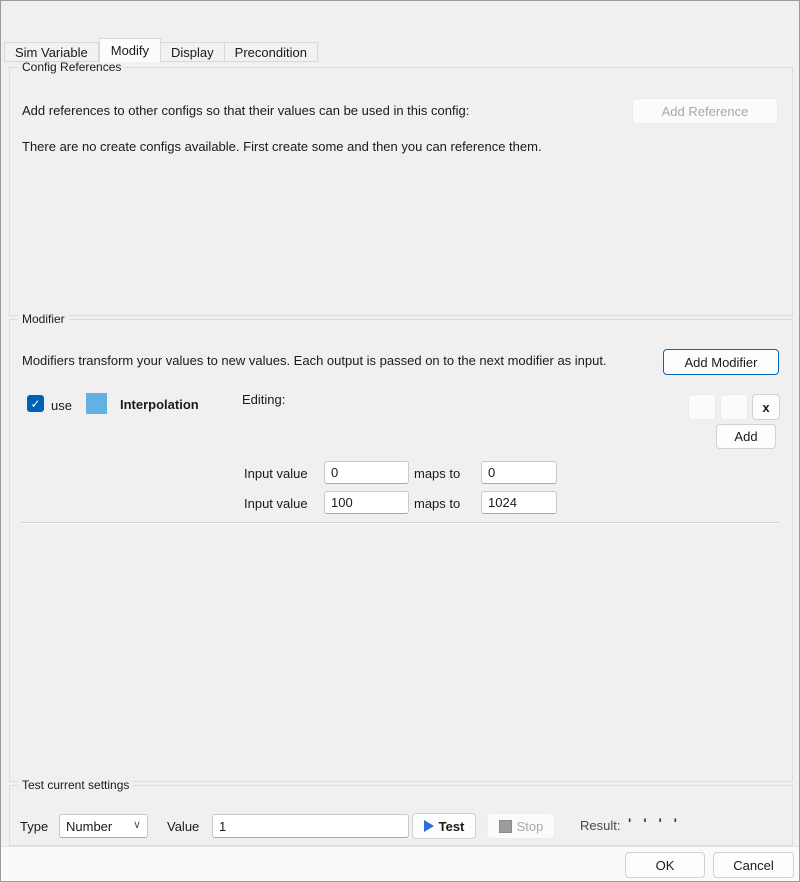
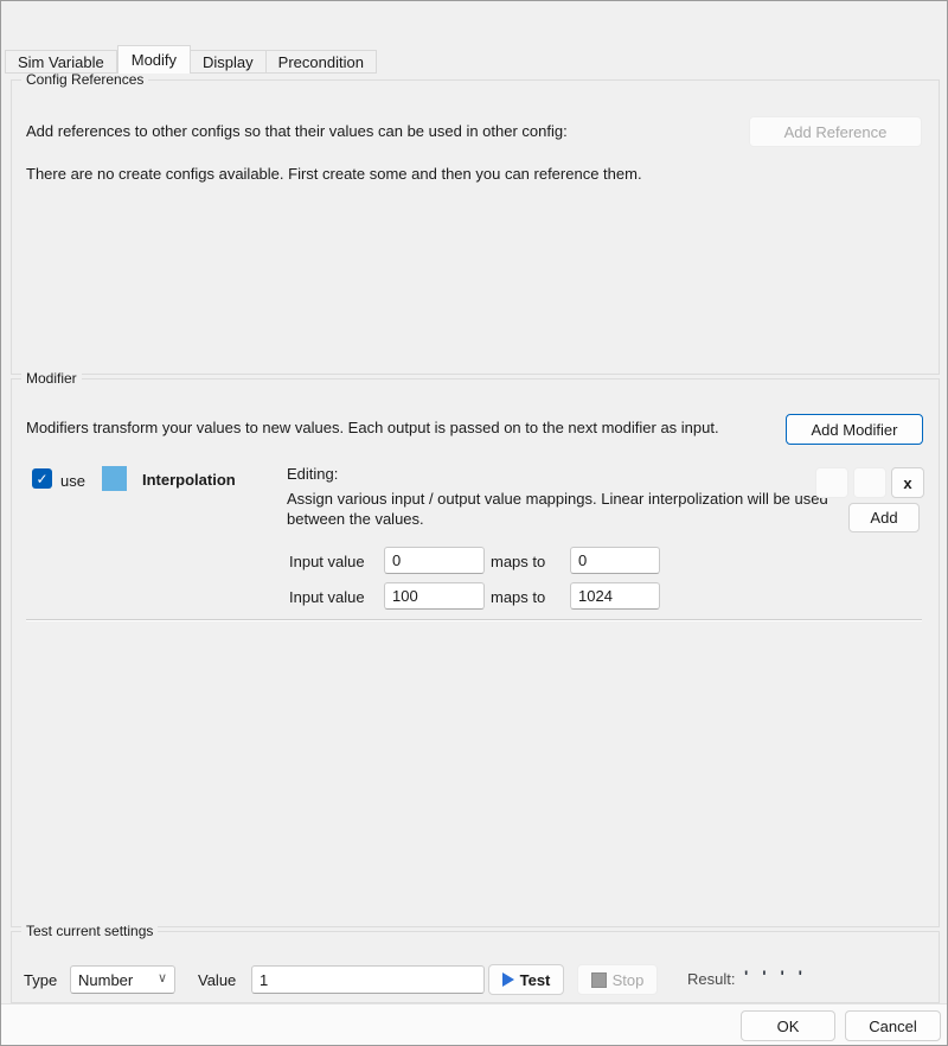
  Sim Variable
  Modify
  Display
  Precondition
  Config References
- Add references to other configs so that their values can be used in this config:
+ Add references to other configs so that their values can be used in other config:
  Add Reference
  There are no create configs available. First create some and then you can reference them.
  Modifier
  Modifiers transform your values to new values. Each output is passed on to the next modifier as input.
  Add Modifier
  ✓
  use
  Interpolation
  Editing:
+ Assign various input / output value mappings. Linear interpolization will be used between the values.
  x
  Add
  Input value
  0
  maps to
  0
  Input value
  100
  maps to
  1024
  Test current settings
  Type
  Number
  ∨
  Value
  1
  Test
  Stop
  Result:
  ' ' ' '
  OK
  Cancel
